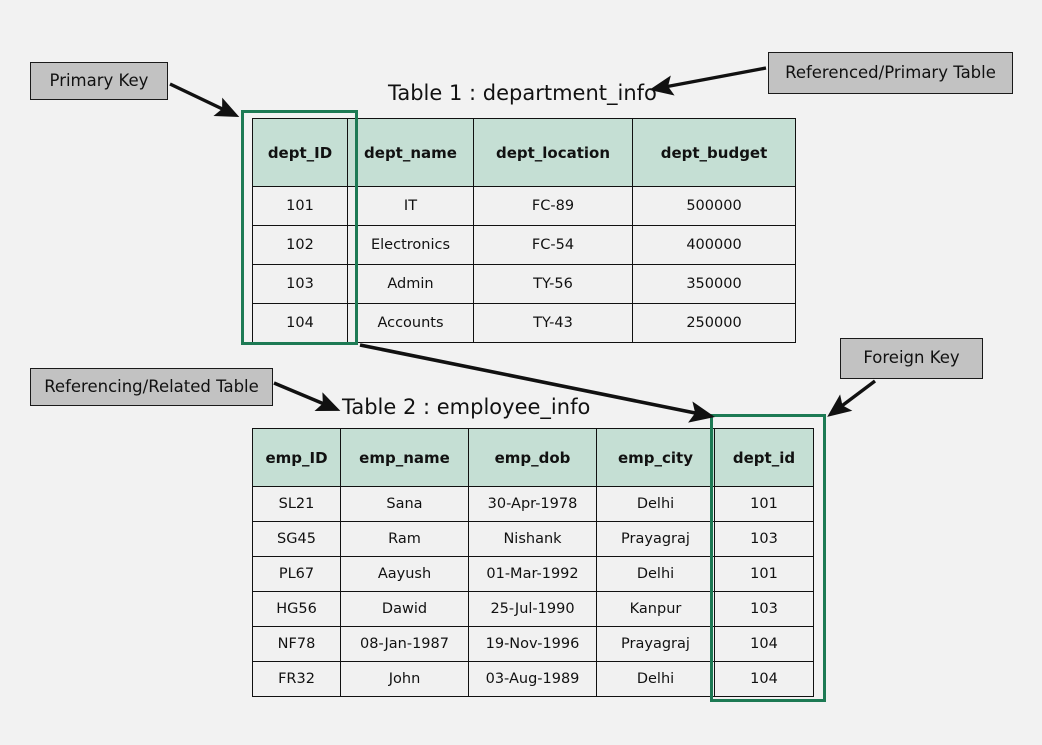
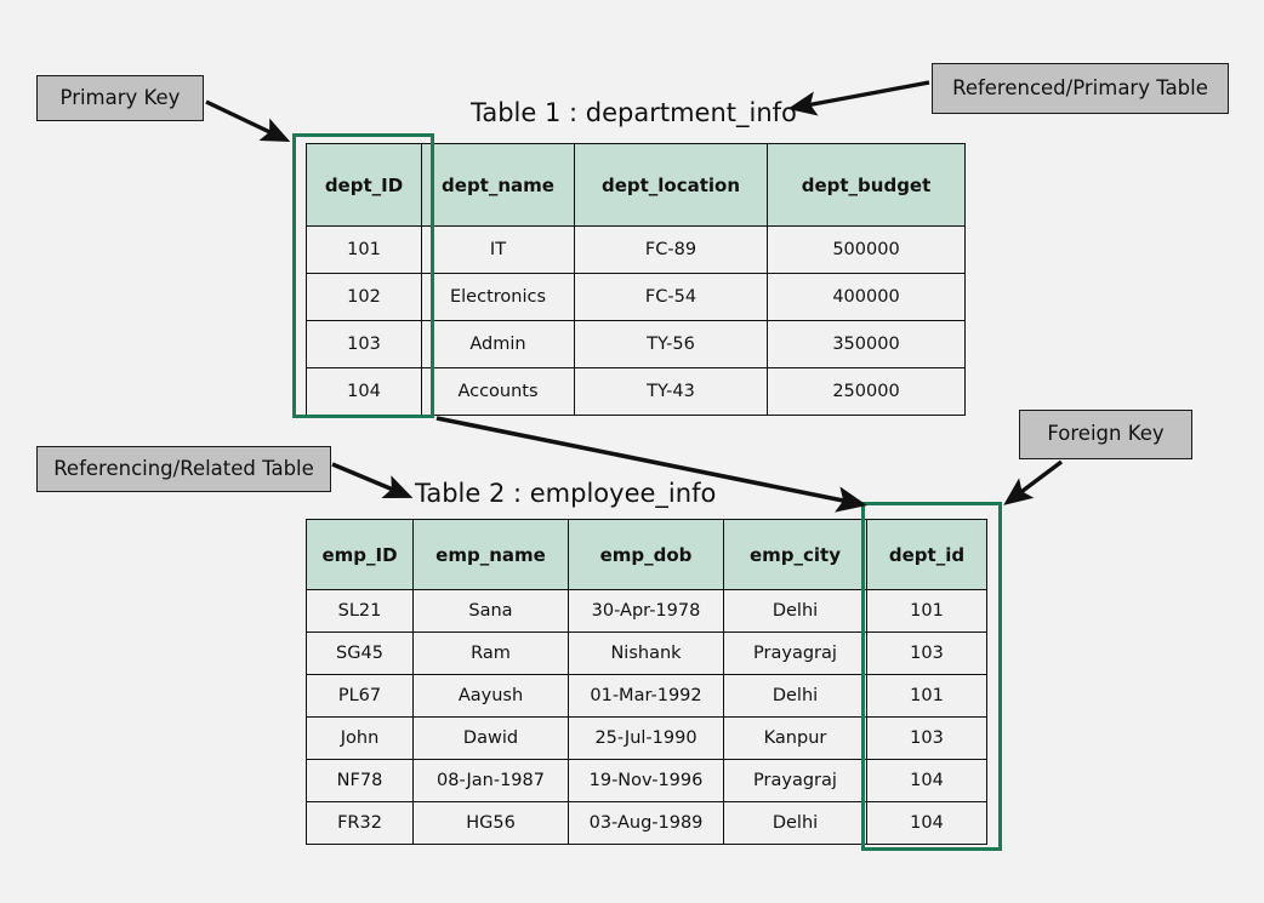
  Primary Key
  Referenced/Primary Table
  Referencing/Related Table
  Foreign Key
  Table 1 : department_info
  Table 2 : employee_info
  dept_ID	dept_name	dept_location	dept_budget
  101	IT	FC-89	500000
  102	Electronics	FC-54	400000
  103	Admin	TY-56	350000
  104	Accounts	TY-43	250000
  emp_ID	emp_name	emp_dob	emp_city	dept_id
  SL21	Sana	30-Apr-1978	Delhi	101
  SG45	Ram	Nishank	Prayagraj	103
  PL67	Aayush	01-Mar-1992	Delhi	101
- HG56	Dawid	25-Jul-1990	Kanpur	103
+ John	Dawid	25-Jul-1990	Kanpur	103
  NF78	08-Jan-1987	19-Nov-1996	Prayagraj	104
- FR32	John	03-Aug-1989	Delhi	104
+ FR32	HG56	03-Aug-1989	Delhi	104
